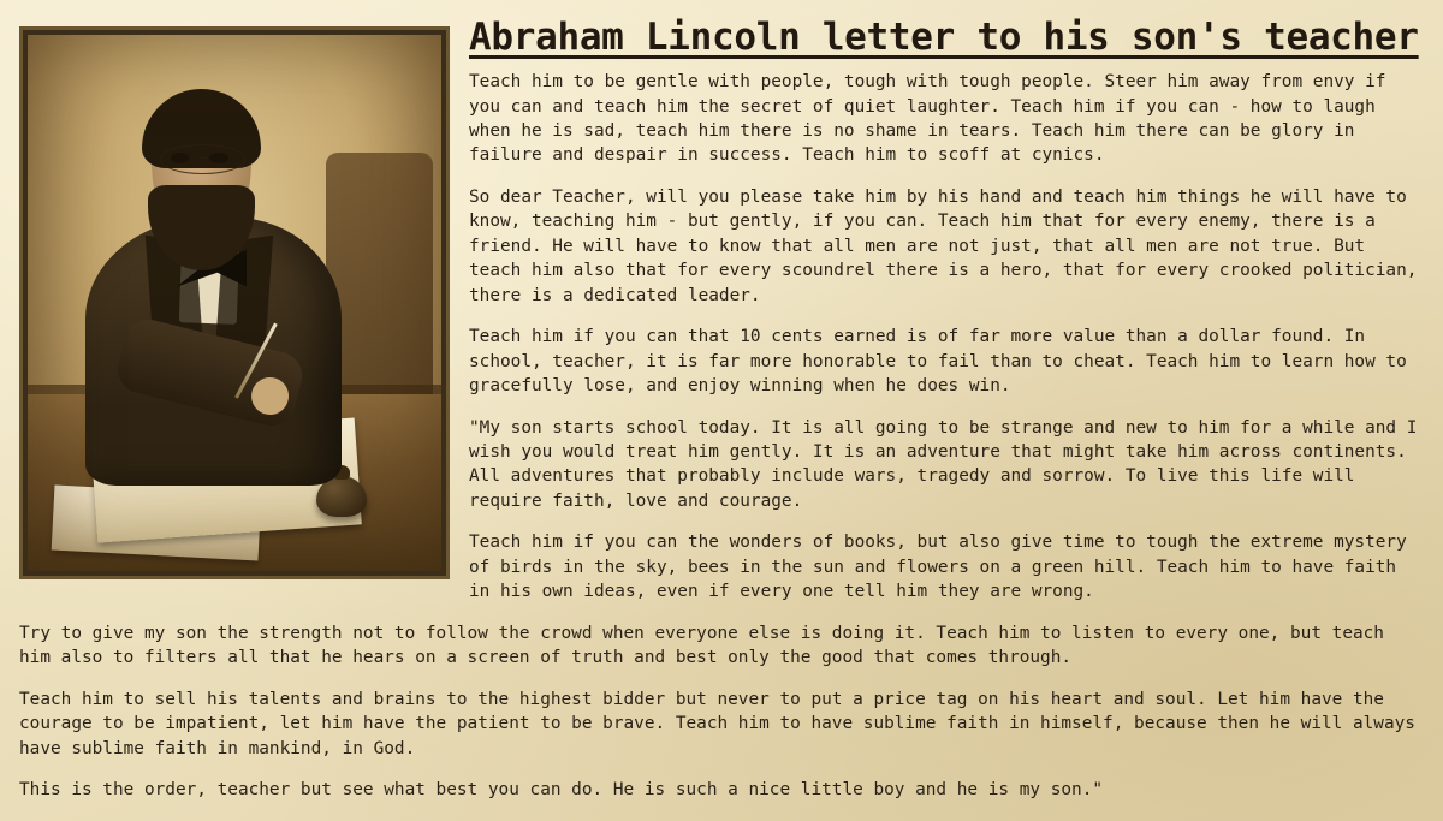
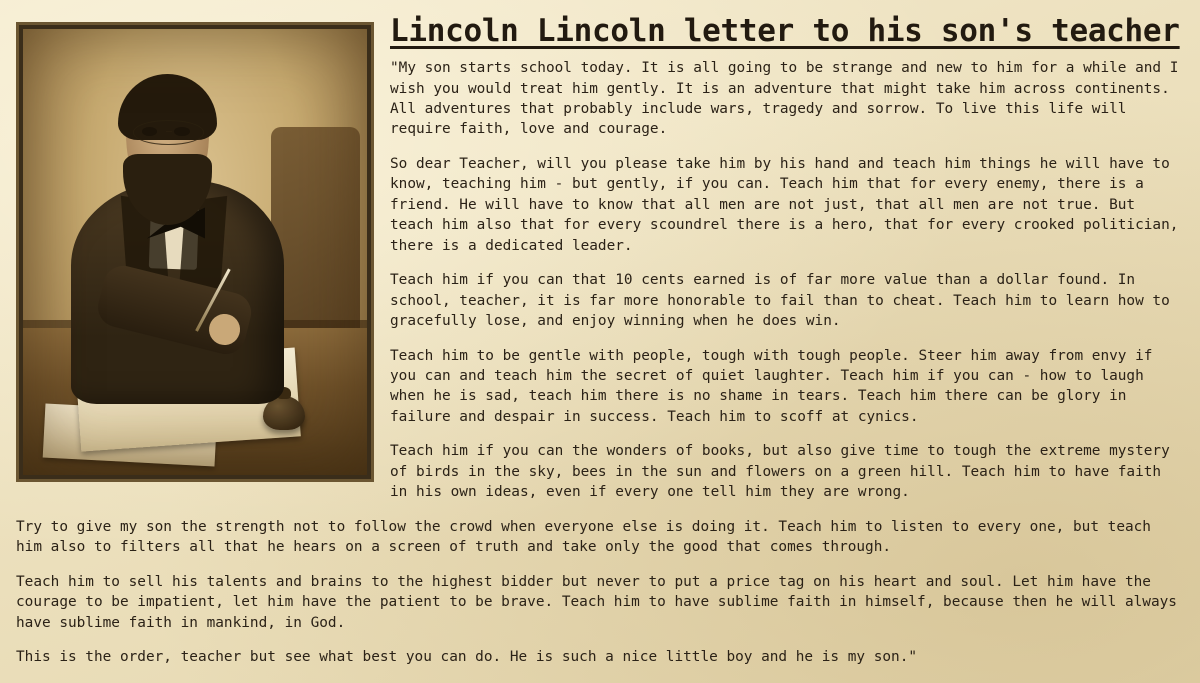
- Abraham Lincoln letter to his son's teacher
+ Lincoln Lincoln letter to his son's teacher
- Teach him to be gentle with people, tough with tough people. Steer him away from envy if you can and teach him the secret of quiet laughter. Teach him if you can - how to laugh when he is sad, teach him there is no shame in tears. Teach him there can be glory in failure and despair in success. Teach him to scoff at cynics.
+ "My son starts school today. It is all going to be strange and new to him for a while and I wish you would treat him gently. It is an adventure that might take him across continents. All adventures that probably include wars, tragedy and sorrow. To live this life will require faith, love and courage.
  So dear Teacher, will you please take him by his hand and teach him things he will have to know, teaching him - but gently, if you can. Teach him that for every enemy, there is a friend. He will have to know that all men are not just, that all men are not true. But teach him also that for every scoundrel there is a hero, that for every crooked politician, there is a dedicated leader.
  Teach him if you can that 10 cents earned is of far more value than a dollar found. In school, teacher, it is far more honorable to fail than to cheat. Teach him to learn how to gracefully lose, and enjoy winning when he does win.
- "My son starts school today. It is all going to be strange and new to him for a while and I wish you would treat him gently. It is an adventure that might take him across continents. All adventures that probably include wars, tragedy and sorrow. To live this life will require faith, love and courage.
+ Teach him to be gentle with people, tough with tough people. Steer him away from envy if you can and teach him the secret of quiet laughter. Teach him if you can - how to laugh when he is sad, teach him there is no shame in tears. Teach him there can be glory in failure and despair in success. Teach him to scoff at cynics.
  Teach him if you can the wonders of books, but also give time to tough the extreme mystery of birds in the sky, bees in the sun and flowers on a green hill. Teach him to have faith in his own ideas, even if every one tell him they are wrong.
- Try to give my son the strength not to follow the crowd when everyone else is doing it. Teach him to listen to every one, but teach him also to filters all that he hears on a screen of truth and best only the good that comes through.
+ Try to give my son the strength not to follow the crowd when everyone else is doing it. Teach him to listen to every one, but teach him also to filters all that he hears on a screen of truth and take only the good that comes through.
  Teach him to sell his talents and brains to the highest bidder but never to put a price tag on his heart and soul. Let him have the courage to be impatient, let him have the patient to be brave. Teach him to have sublime faith in himself, because then he will always have sublime faith in mankind, in God.
  This is the order, teacher but see what best you can do. He is such a nice little boy and he is my son."
